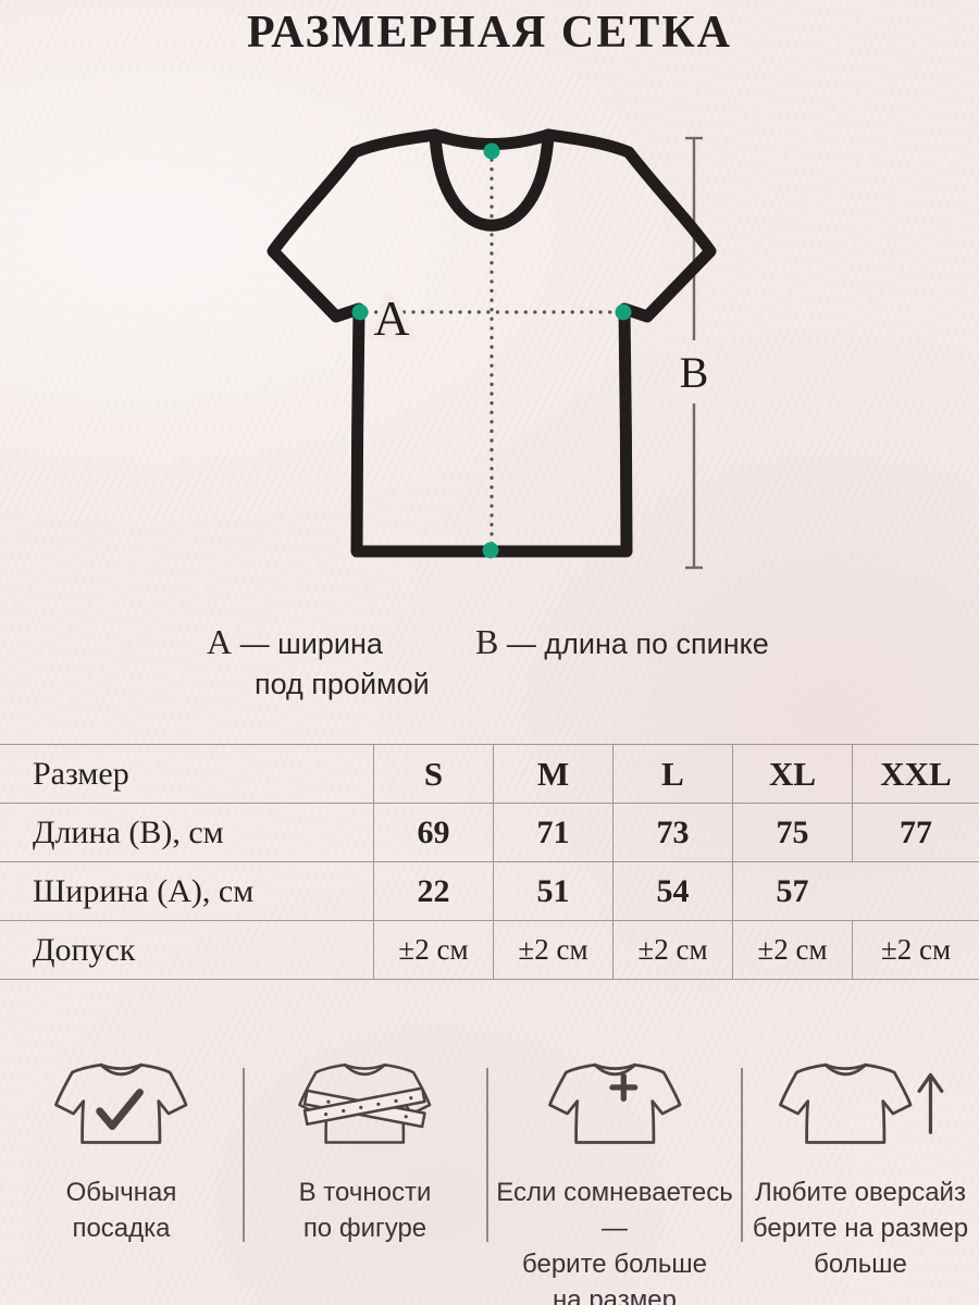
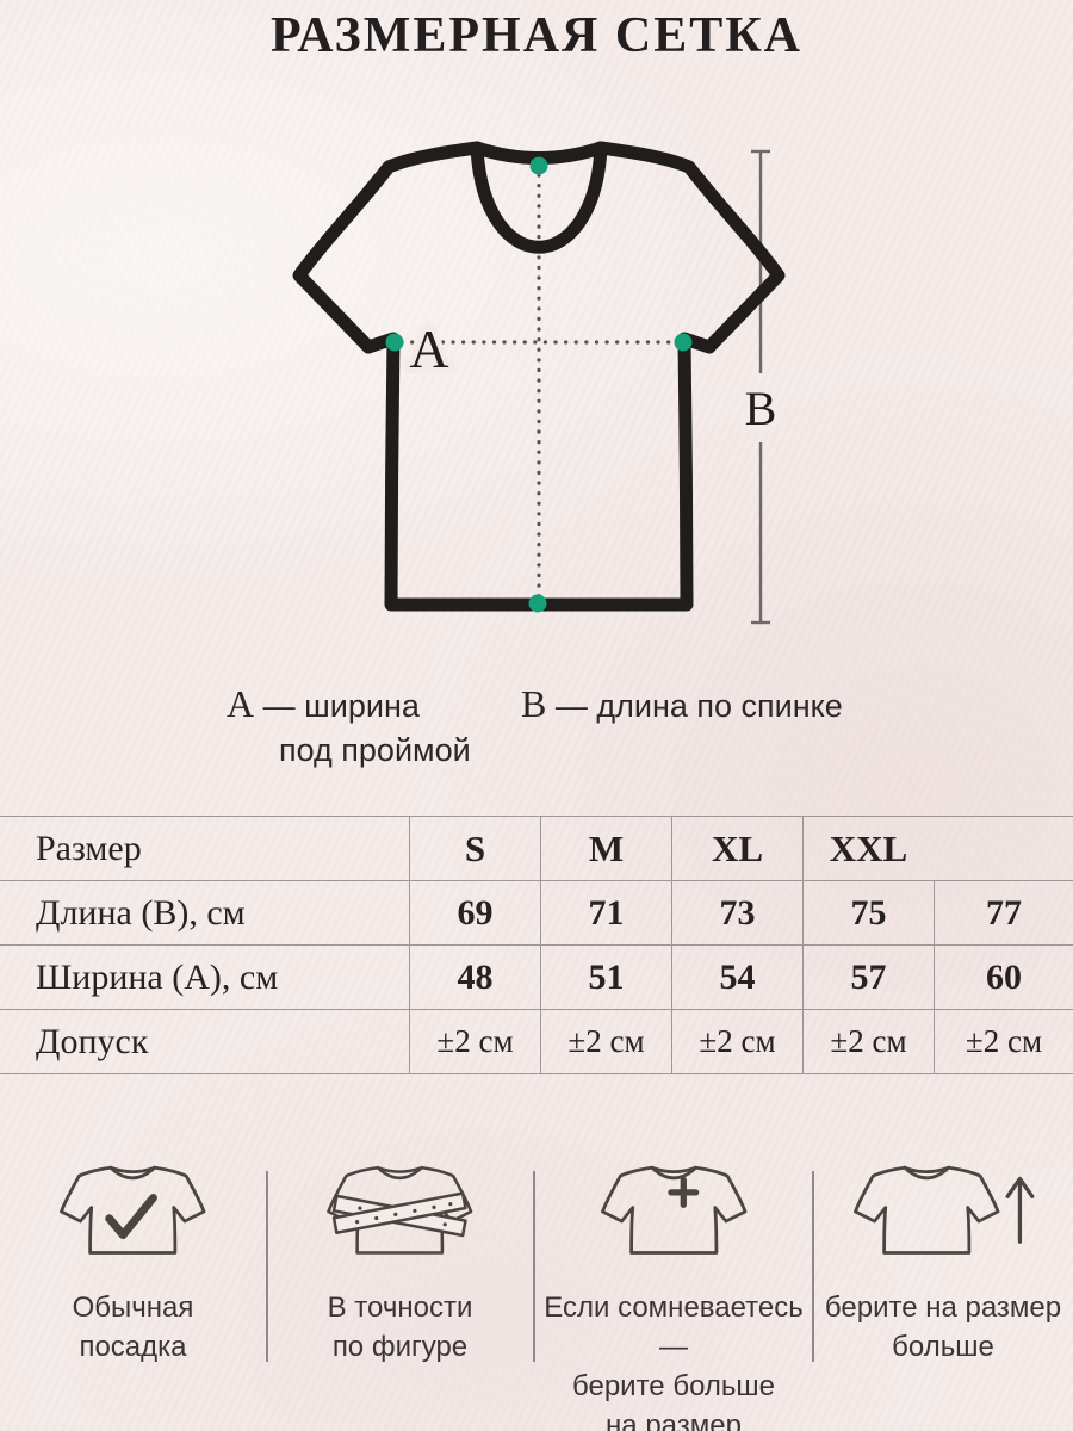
  РАЗМЕРНАЯ СЕТКА
  A
  B
  А — ширина
  под проймой
  В — длина по спинке
  Размер
  S
  M
- L
  XL
  XXL
  Длина (В), см
  69
  71
  73
  75
  77
  Ширина (А), см
- 22
+ 48
  51
  54
  57
+ 60
  Допуск
  ±2 см
  ±2 см
  ±2 см
  ±2 см
  ±2 см
  Обычная
  посадка
  В точности
  по фигуре
  Если сомневаетесь —
  берите больше
  на размер
- Любите оверсайз
  берите на размер
  больше
